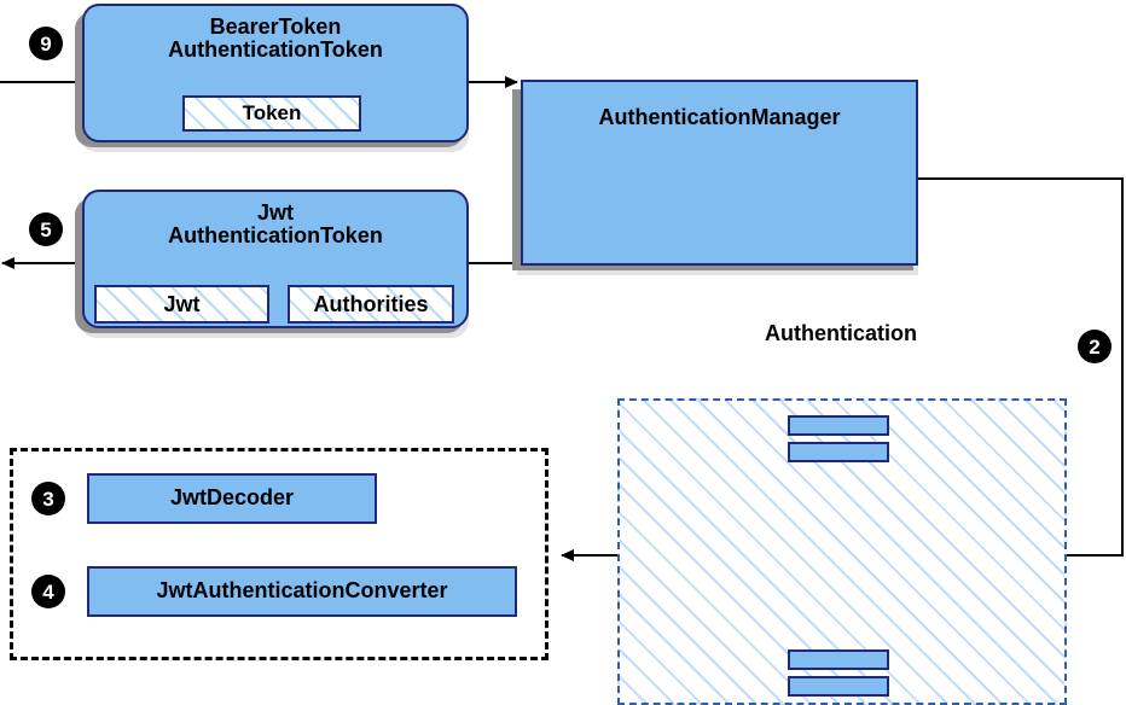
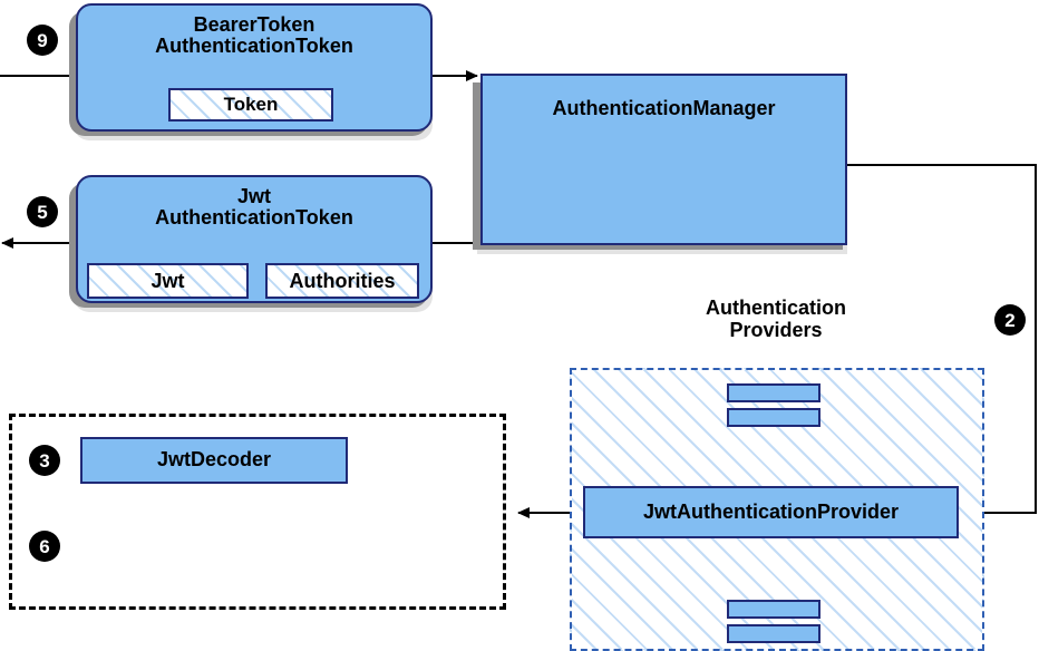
  Authentication
+ Providers
+ JwtAuthenticationProvider
  BearerToken
  AuthenticationToken
  Token
  AuthenticationManager
  Jwt
  AuthenticationToken
  Jwt
  Authorities
  JwtDecoder
- JwtAuthenticationConverter
  9
  2
  3
- 4
+ 6
  5
